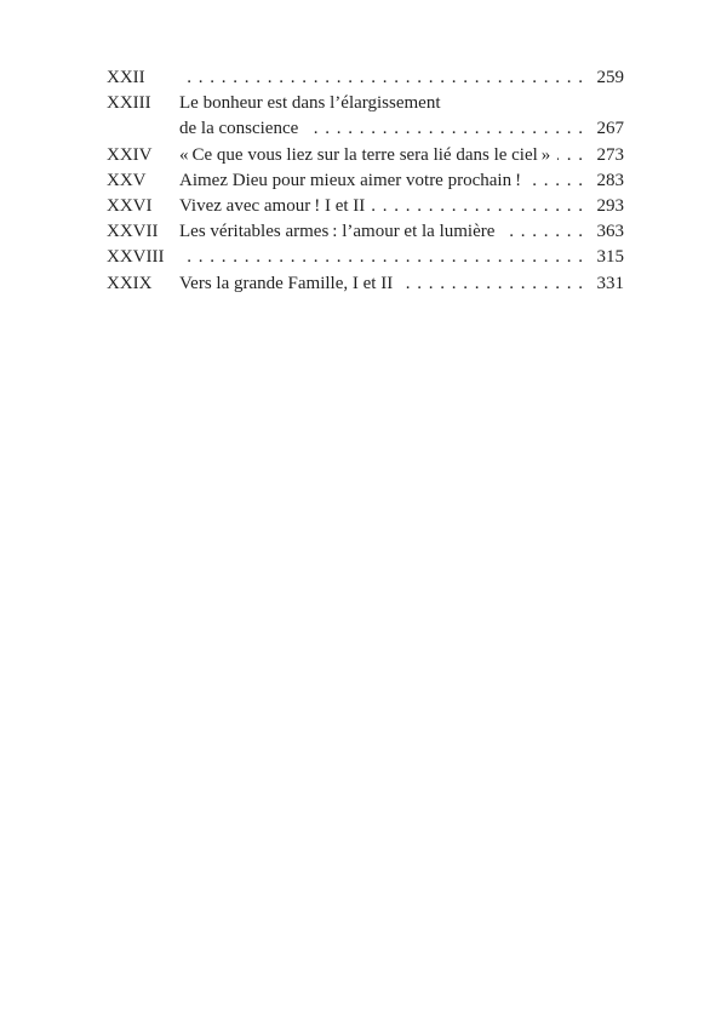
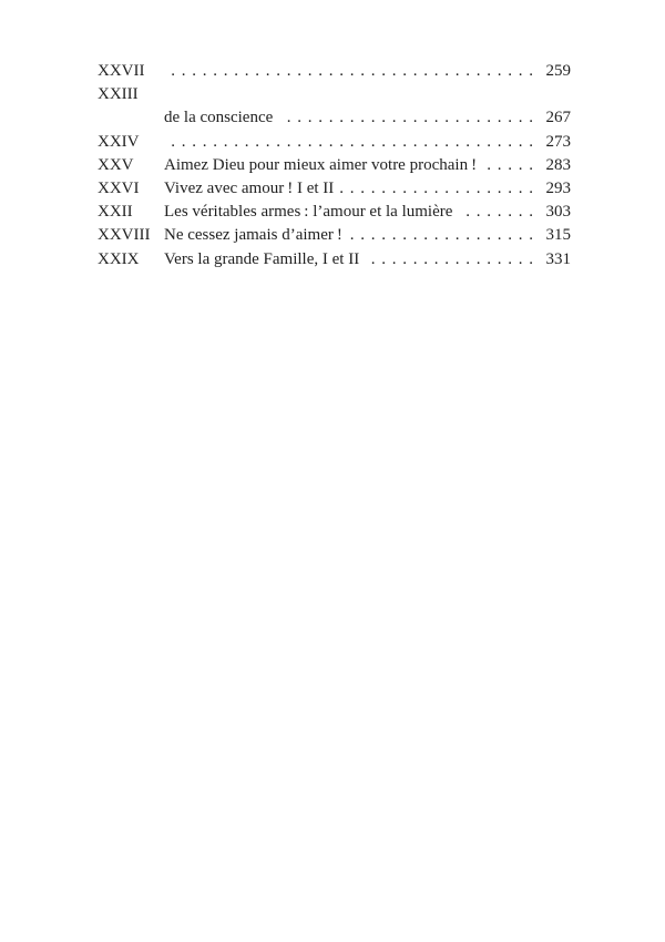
- XXII
+ XXVII
  259
  XXIII
- Le bonheur est dans l’élargissement
  de la conscience
  267
  XXIV
- « Ce que vous liez sur la terre sera lié dans le ciel »
  273
  XXV
  Aimez Dieu pour mieux aimer votre prochain !
  283
  XXVI
  Vivez avec amour ! I et II
  293
- XXVII
+ XXII
  Les véritables armes : l’amour et la lumière
- 363
+ 303
  XXVIII
+ Ne cessez jamais d’aimer !
  315
  XXIX
  Vers la grande Famille, I et II
  331
